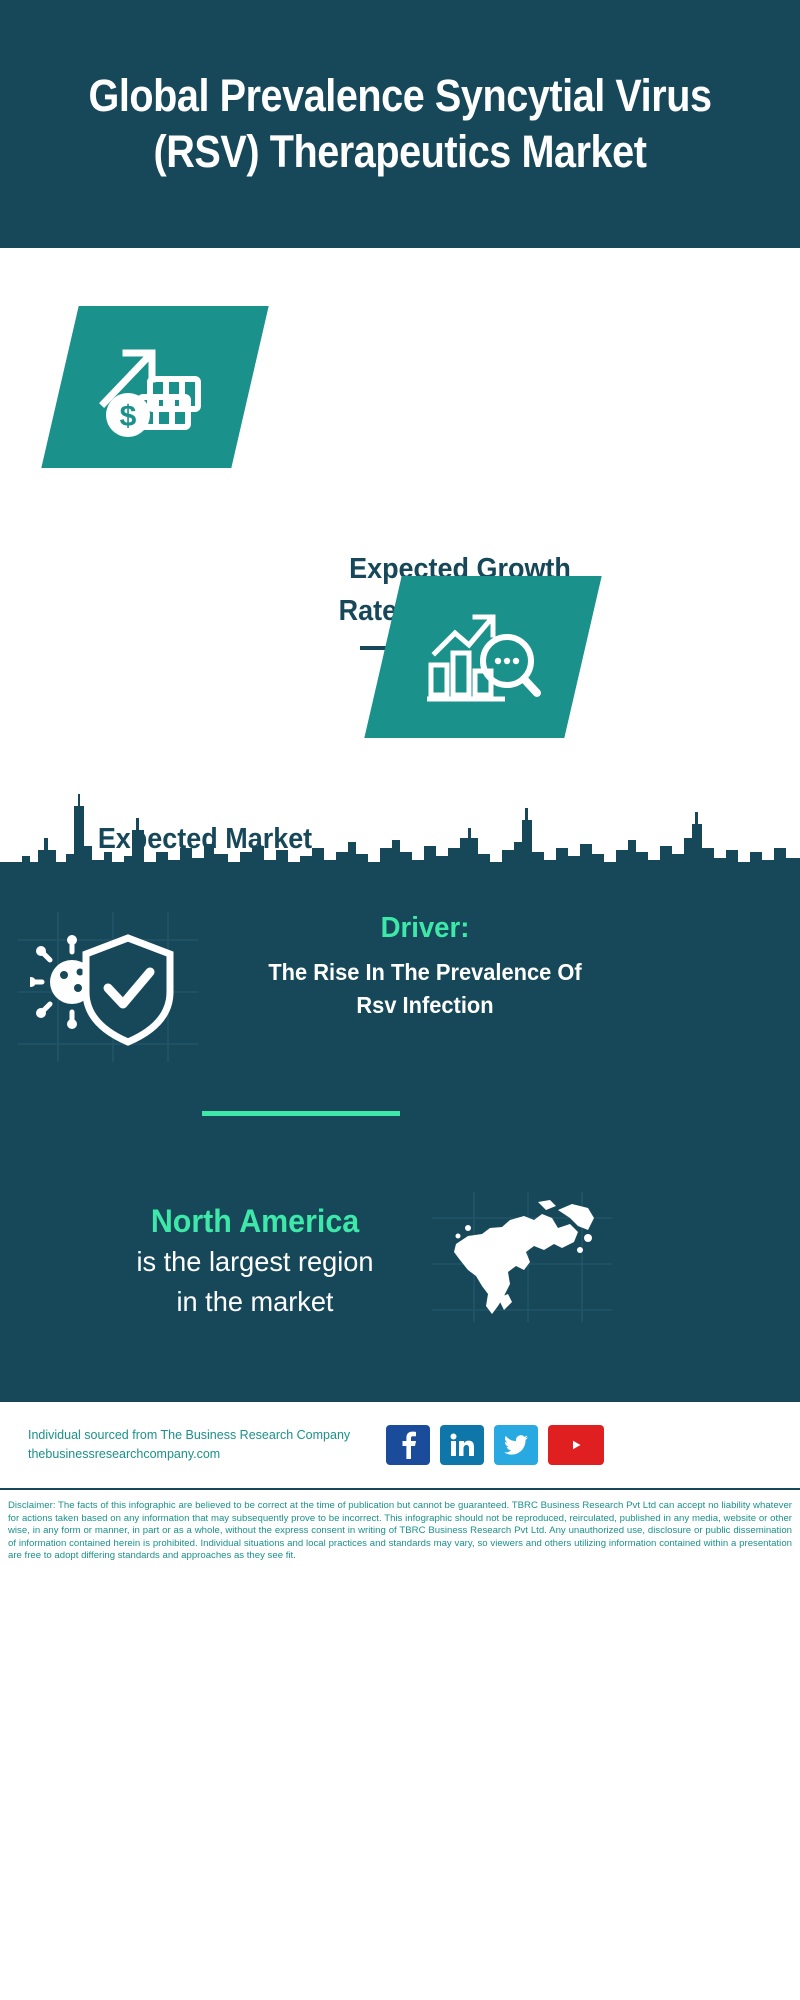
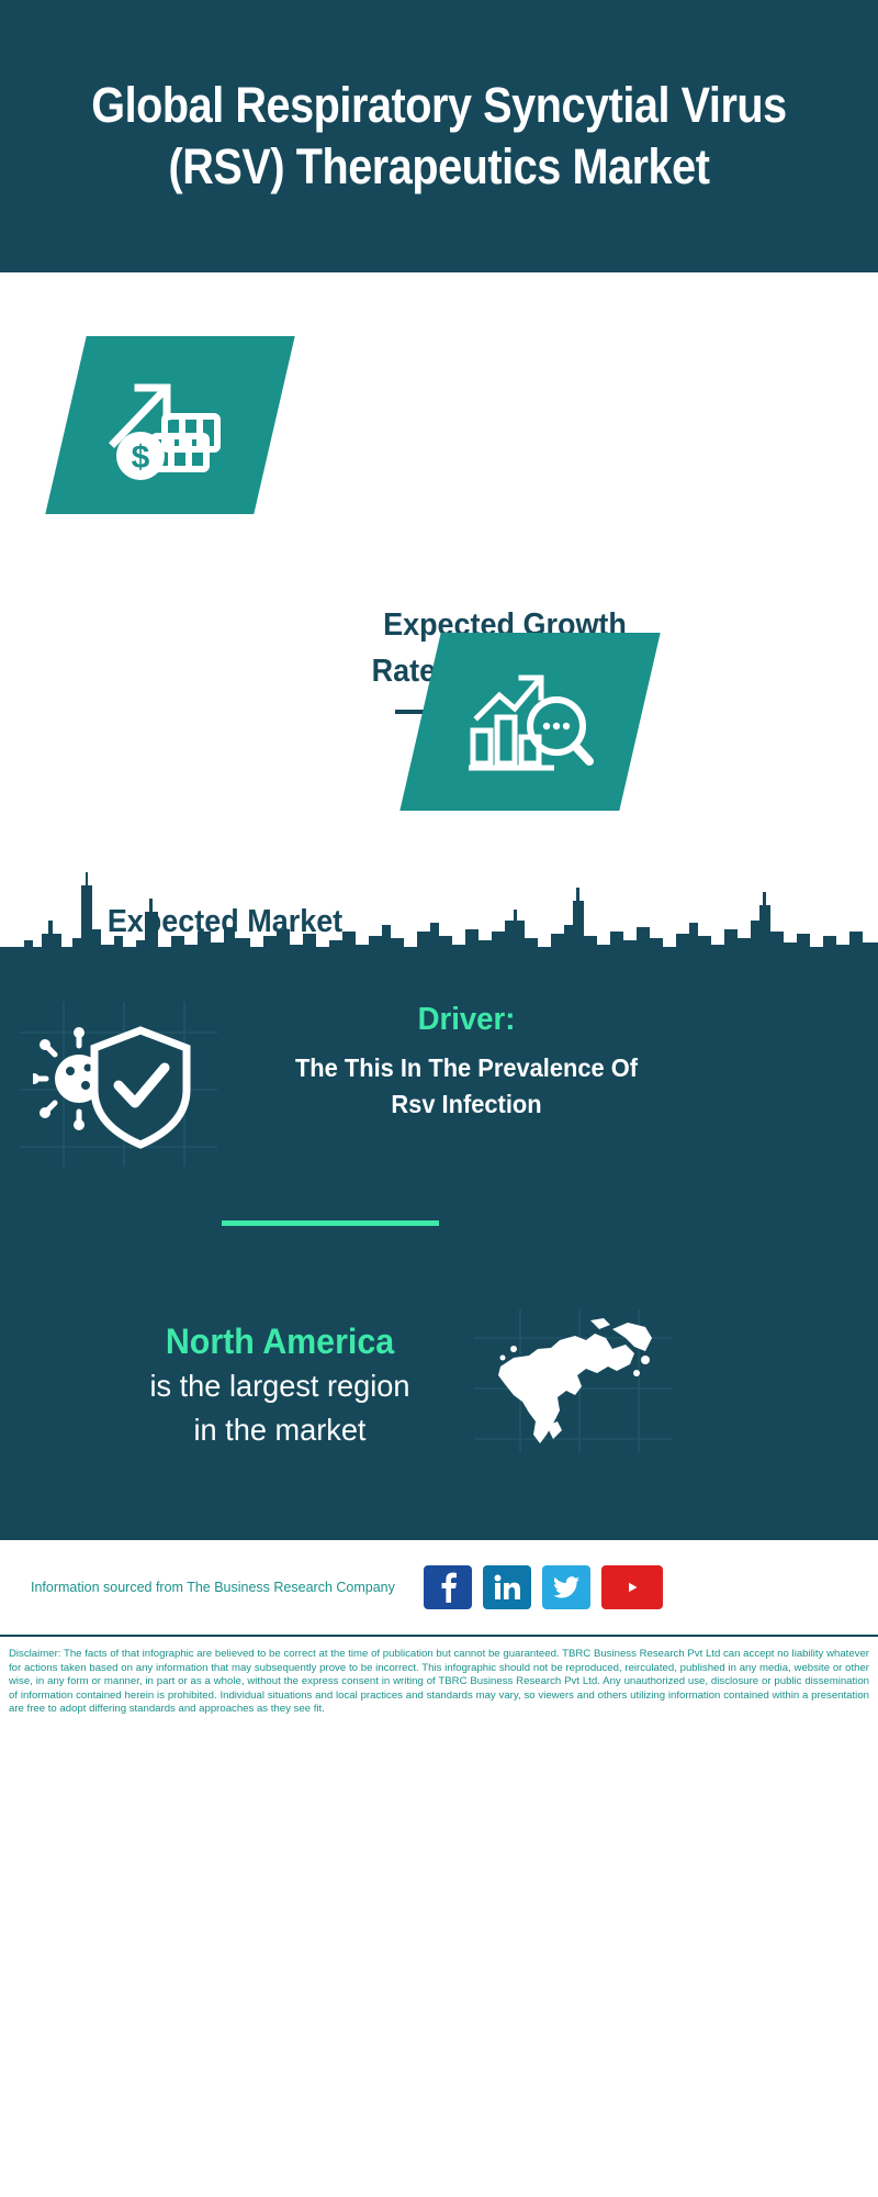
- Global Prevalence Syncytial Virus (RSV) Therapeutics Market
+ Global Respiratory Syncytial Virus (RSV) Therapeutics Market
  Expected Growth
  Exected Market
  Driver:
- The Rise In The Prevalence Of
+ The This In The Prevalence Of
  Rsv Infection
  North America
  is the largest region
  in the market
- Individual sourced from The Business Research Company
+ Information sourced from The Business Research Company
- thebusinessresearchcompany.com
- Disclaimer: The facts of this infographic are believed to be correct at the time of publication but cannot be guaranteed. TBRC Business Research Pvt Ltd can accept no liability whatever for actions taken based on any information that may subsequently prove to be incorrect. This infographic should not be reproduced, reirculated, published in any media, website or otherwise, in any form or manner, in part or as a whole, without the express consent in writing of TBRC Business Research Pvt Ltd. Any unauthorized use, disclosure or public dissemination of information contained herein is prohibited. Individual situations and local practices and standards may vary, so viewers and others utilizing information contained within a presentation are free to adopt differing standards and approaches as they see fit.
+ Disclaimer: The facts of that infographic are believed to be correct at the time of publication but cannot be guaranteed. TBRC Business Research Pvt Ltd can accept no liability whatever for actions taken based on any information that may subsequently prove to be incorrect. This infographic should not be reproduced, reirculated, published in any media, website or otherwise, in any form or manner, in part or as a whole, without the express consent in writing of TBRC Business Research Pvt Ltd. Any unauthorized use, disclosure or public dissemination of information contained herein is prohibited. Individual situations and local practices and standards may vary, so viewers and others utilizing information contained within a presentation are free to adopt differing standards and approaches as they see fit.
